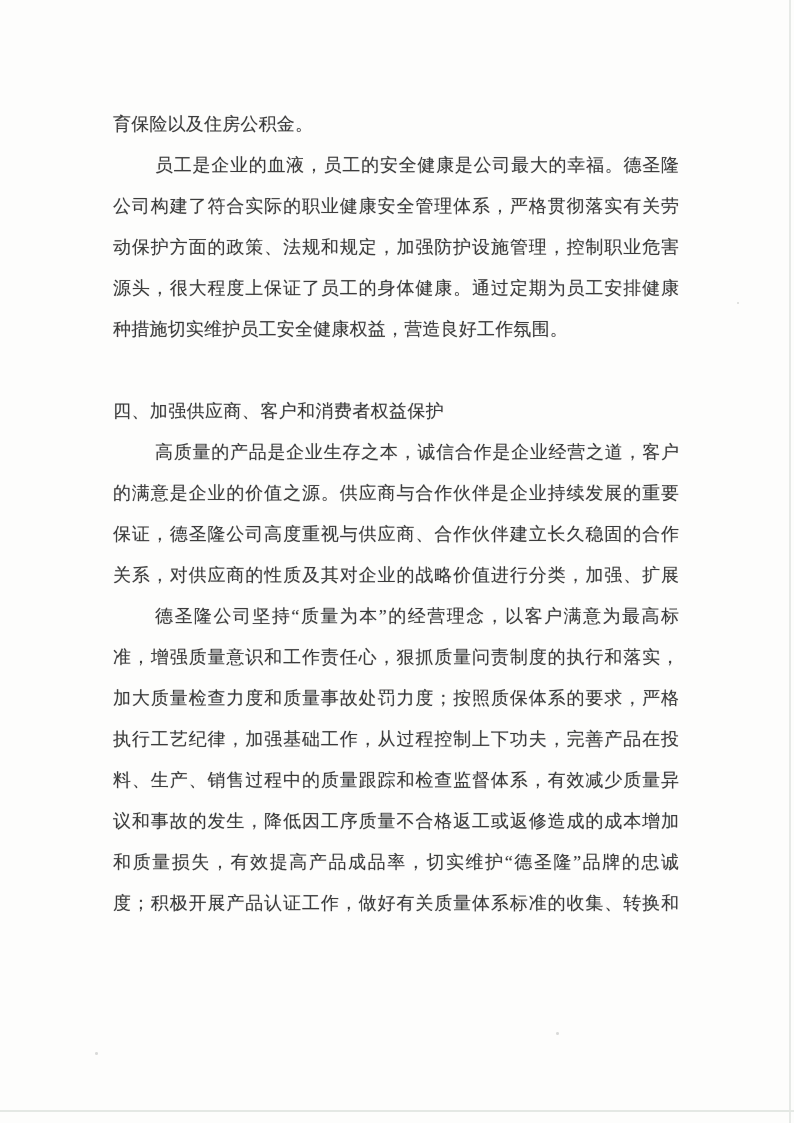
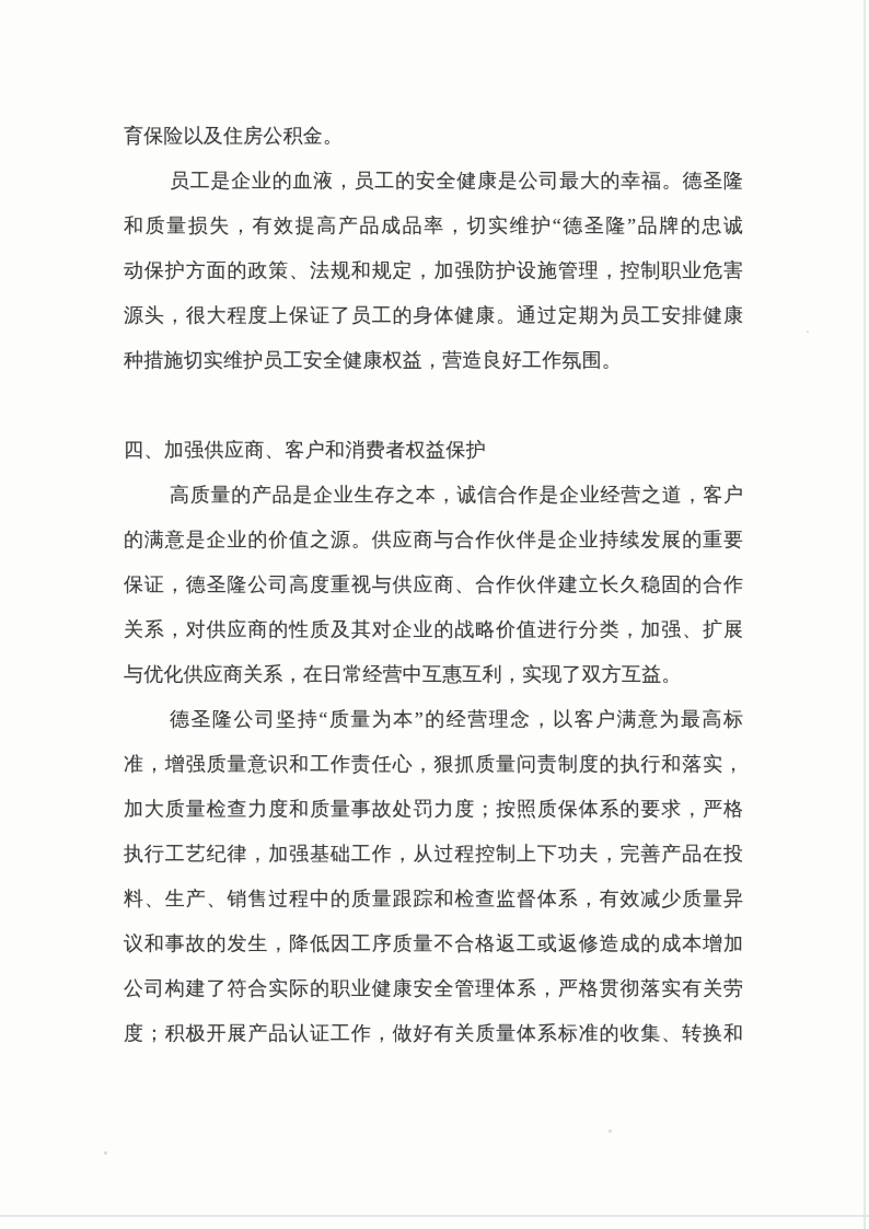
  育保险以及住房公积金。
  员工是企业的血液，员工的安全健康是公司最大的幸福。德圣隆
- 公司构建了符合实际的职业健康安全管理体系，严格贯彻落实有关劳
+ 和质量损失，有效提高产品成品率，切实维护“德圣隆”品牌的忠诚
  动保护方面的政策、法规和规定，加强防护设施管理，控制职业危害
  源头，很大程度上保证了员工的身体健康。通过定期为员工安排健康
  种措施切实维护员工安全健康权益，营造良好工作氛围。
  四、加强供应商、客户和消费者权益保护
  高质量的产品是企业生存之本，诚信合作是企业经营之道，客户
  的满意是企业的价值之源。供应商与合作伙伴是企业持续发展的重要
  保证，德圣隆公司高度重视与供应商、合作伙伴建立长久稳固的合作
  关系，对供应商的性质及其对企业的战略价值进行分类，加强、扩展
+ 与优化供应商关系，在日常经营中互惠互利，实现了双方互益。
  德圣隆公司坚持“质量为本”的经营理念，以客户满意为最高标
  准，增强质量意识和工作责任心，狠抓质量问责制度的执行和落实，
  加大质量检查力度和质量事故处罚力度；按照质保体系的要求，严格
  执行工艺纪律，加强基础工作，从过程控制上下功夫，完善产品在投
  料、生产、销售过程中的质量跟踪和检查监督体系，有效减少质量异
  议和事故的发生，降低因工序质量不合格返工或返修造成的成本增加
- 和质量损失，有效提高产品成品率，切实维护“德圣隆”品牌的忠诚
+ 公司构建了符合实际的职业健康安全管理体系，严格贯彻落实有关劳
  度；积极开展产品认证工作，做好有关质量体系标准的收集、转换和
